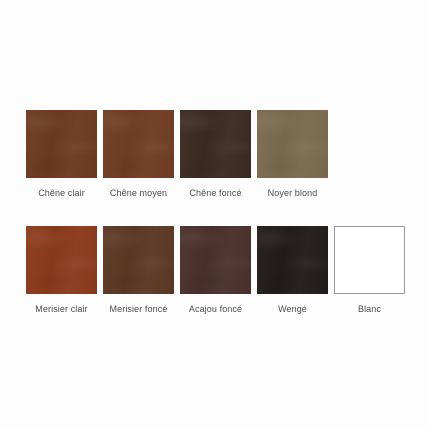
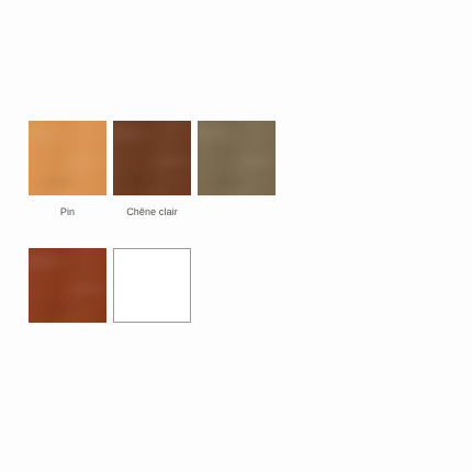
+ Pin
  Chêne clair
- Chêne moyen
- Chêne foncé
- Noyer blond
- Merisier clair
- Merisier foncé
- Acajou foncé
- Wengé
- Blanc
